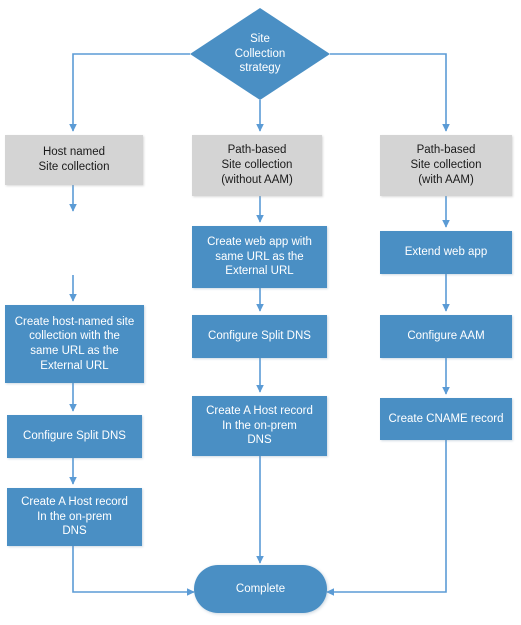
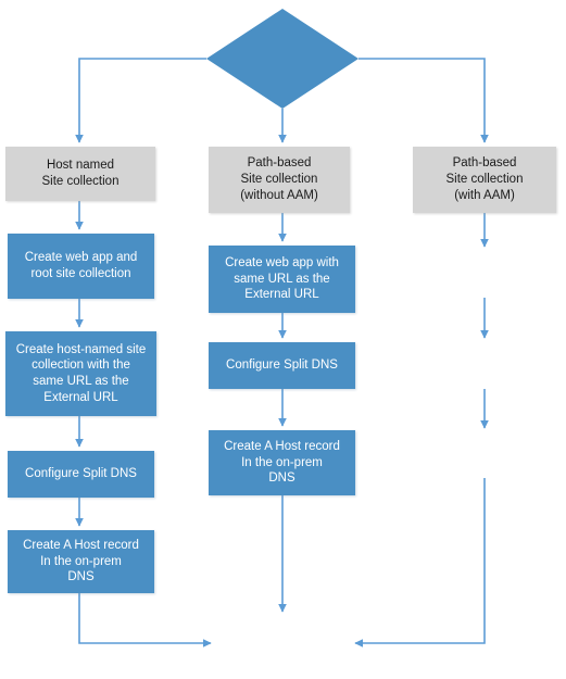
- Site
- Collection
- strategy
  Host named
  Site collection
+ Create web app and
+ root site collection
  Create host-named site
  collection with the
  same URL as the
  External URL
  Configure Split DNS
  Create A Host record
  In the on-prem
  DNS
  Path-based
  Site collection
  (without AAM)
  Create web app with
  same URL as the
  External URL
  Configure Split DNS
  Create A Host record
  In the on-prem
  DNS
  Path-based
  Site collection
  (with AAM)
- Extend web app
- Configure AAM
- Create CNAME record
- Complete
